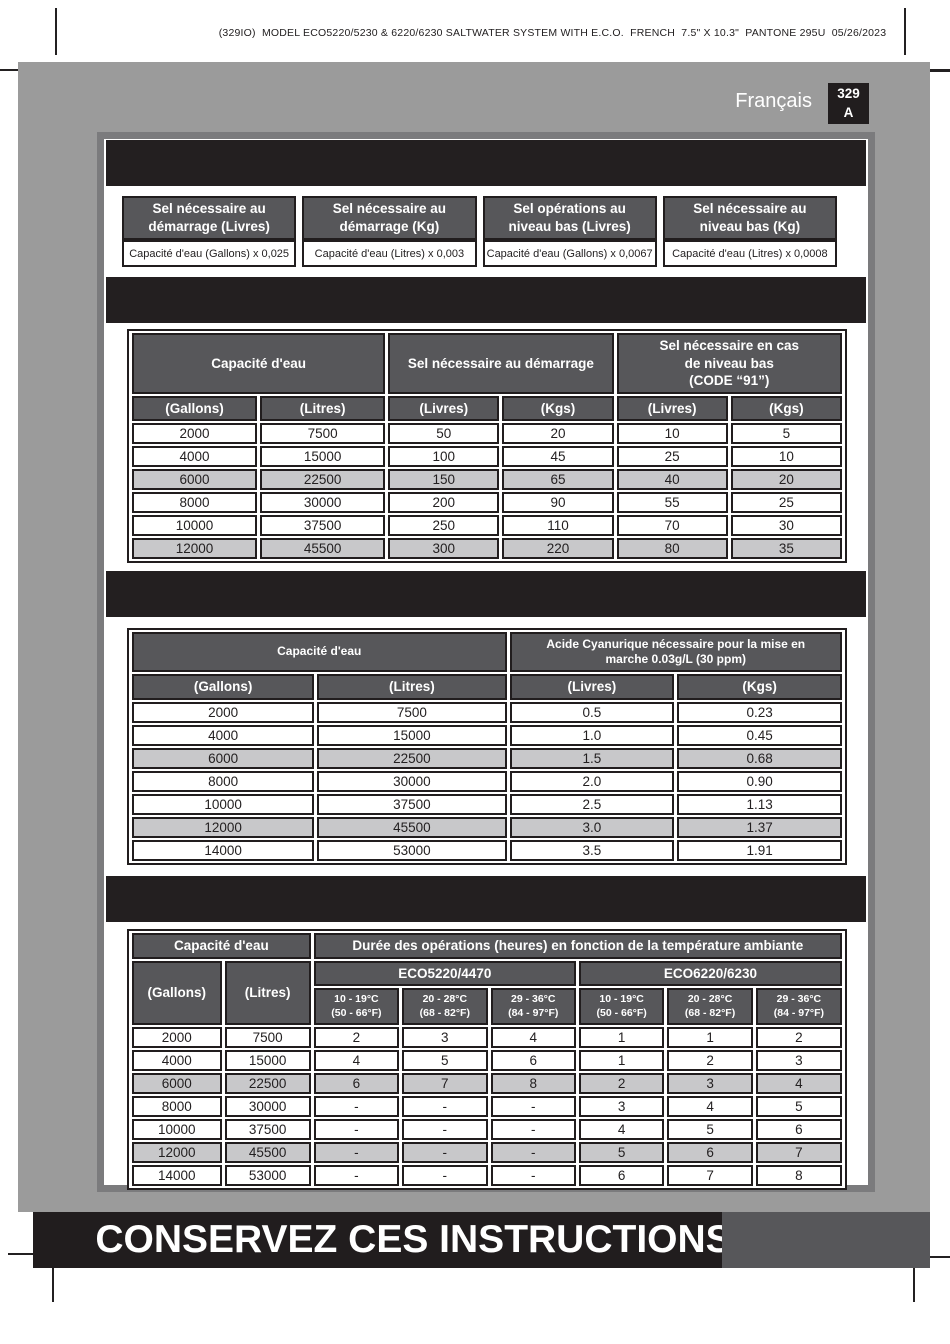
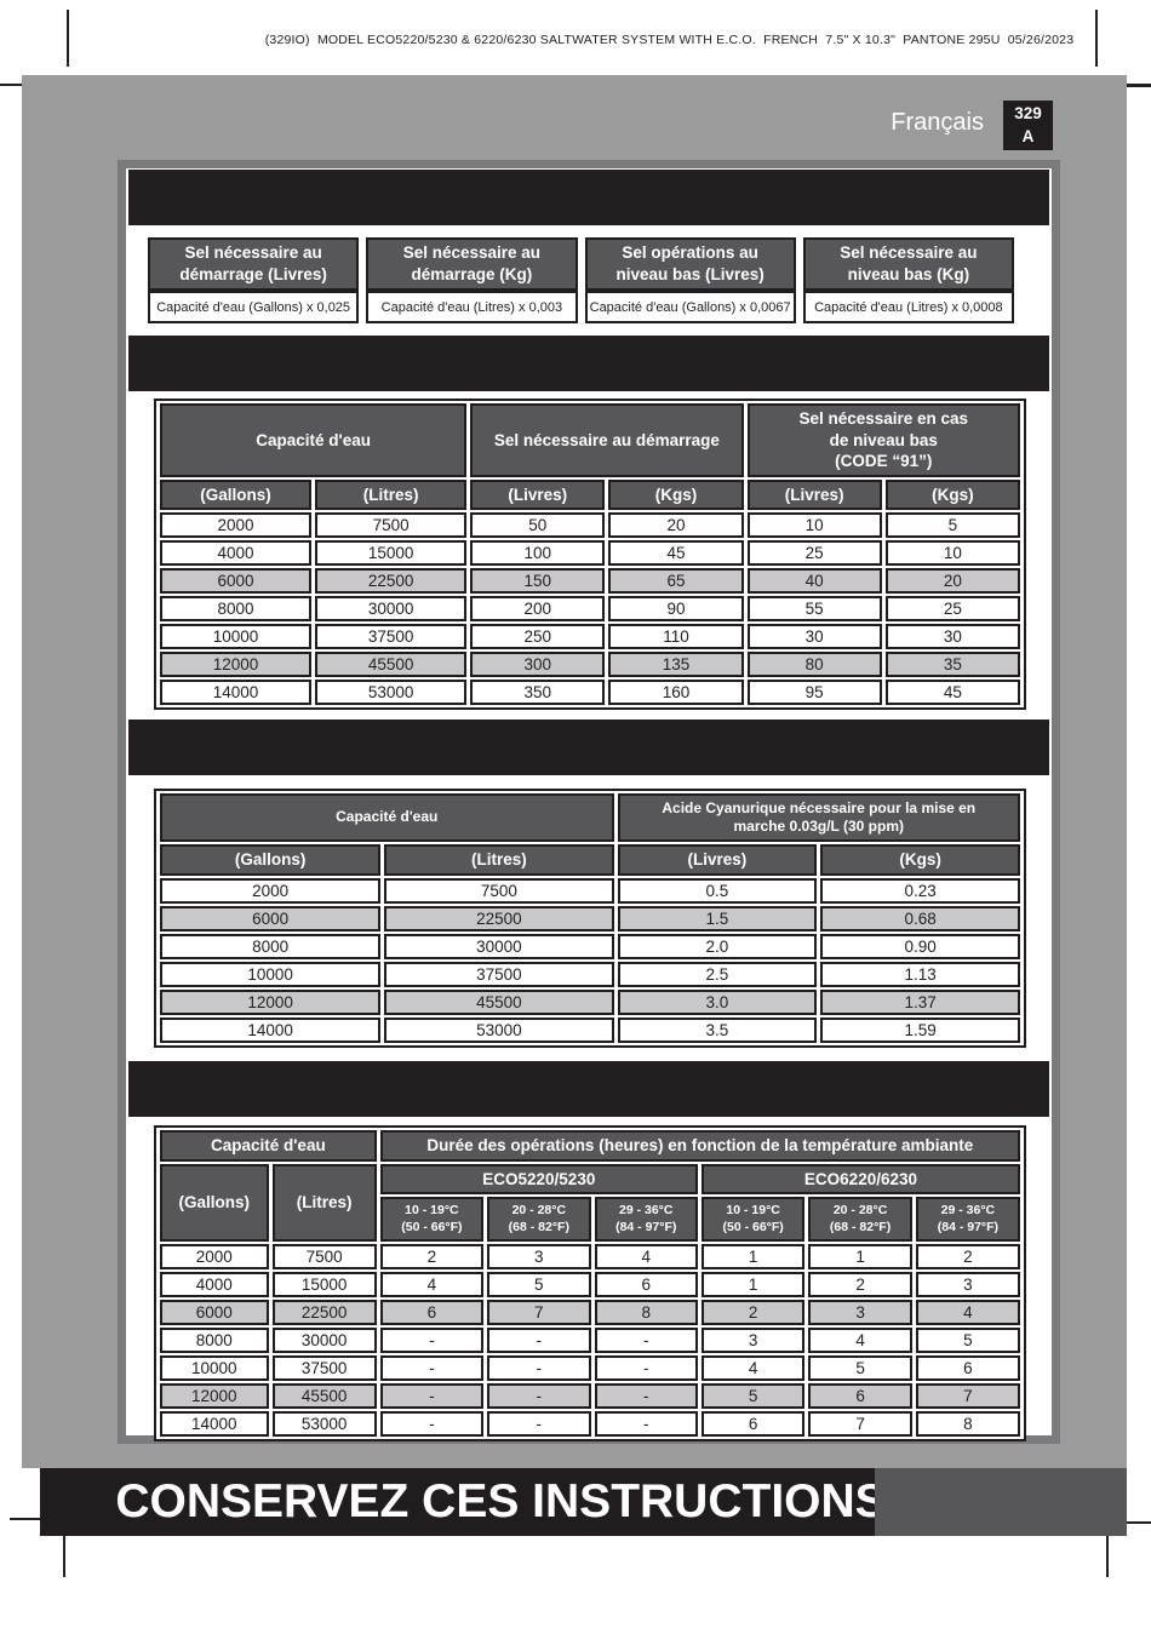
  (329IO) MODEL ECO5220/5230 & 6220/6230 SALTWATER SYSTEM WITH E.C.O. FRENCH 7.5" X 10.3" PANTONE 295U 05/26/2023
  Français
  329
  A
  Sel nécessaire au démarrage (Livres)	Sel nécessaire au démarrage (Kg)	Sel opérations au niveau bas (Livres)	Sel nécessaire au niveau bas (Kg)
  Capacité d'eau (Gallons) x 0,025	Capacité d'eau (Litres) x 0,003	Capacité d'eau (Gallons) x 0,0067	Capacité d'eau (Litres) x 0,0008
  Capacité d'eau	Sel nécessaire au démarrage	Sel nécessaire en cas de niveau bas (CODE “91”)
  (Gallons)	(Litres)	(Livres)	(Kgs)	(Livres)	(Kgs)
  2000	7500	50	20	10	5
  4000	15000	100	45	25	10
  6000	22500	150	65	40	20
  8000	30000	200	90	55	25
- 10000	37500	250	110	70	30
+ 10000	37500	250	110	30	30
- 12000	45500	300	220	80	35
+ 12000	45500	300	135	80	35
+ 14000	53000	350	160	95	45
  Capacité d'eau	Acide Cyanurique nécessaire pour la mise en marche 0.03g/L (30 ppm)
  (Gallons)	(Litres)	(Livres)	(Kgs)
  2000	7500	0.5	0.23
- 4000	15000	1.0	0.45
  6000	22500	1.5	0.68
  8000	30000	2.0	0.90
  10000	37500	2.5	1.13
  12000	45500	3.0	1.37
- 14000	53000	3.5	1.91
+ 14000	53000	3.5	1.59
  Capacité d'eau	Durée des opérations (heures) en fonction de la température ambiante
- (Gallons)	(Litres)	ECO5220/4470	ECO6220/6230
+ (Gallons)	(Litres)	ECO5220/5230	ECO6220/6230
  10 - 19°C (50 - 66°F)	20 - 28°C (68 - 82°F)	29 - 36°C (84 - 97°F)	10 - 19°C (50 - 66°F)	20 - 28°C (68 - 82°F)	29 - 36°C (84 - 97°F)
  2000	7500	2	3	4	1	1	2
  4000	15000	4	5	6	1	2	3
  6000	22500	6	7	8	2	3	4
  8000	30000	-	-	-	3	4	5
  10000	37500	-	-	-	4	5	6
  12000	45500	-	-	-	5	6	7
  14000	53000	-	-	-	6	7	8
  CONSERVEZ CES INSTRUCTIONS
